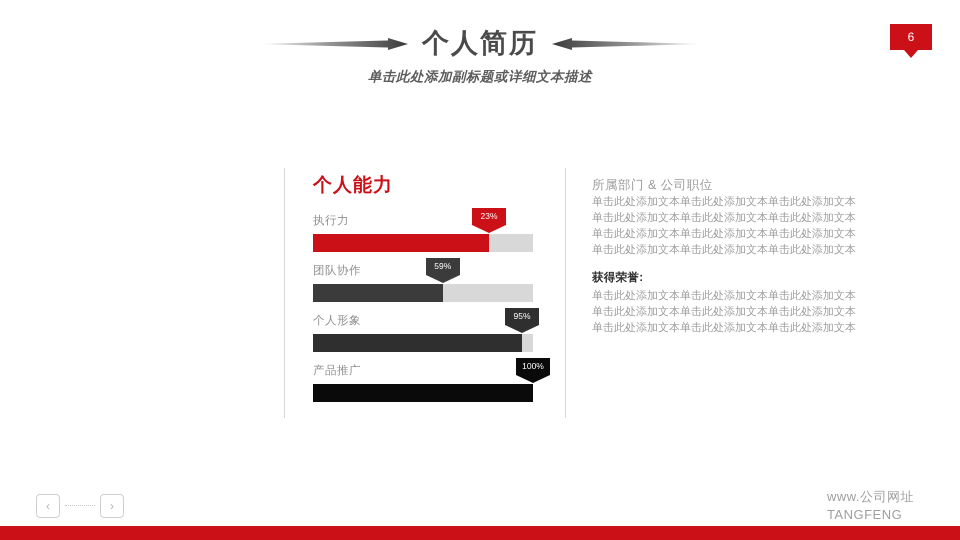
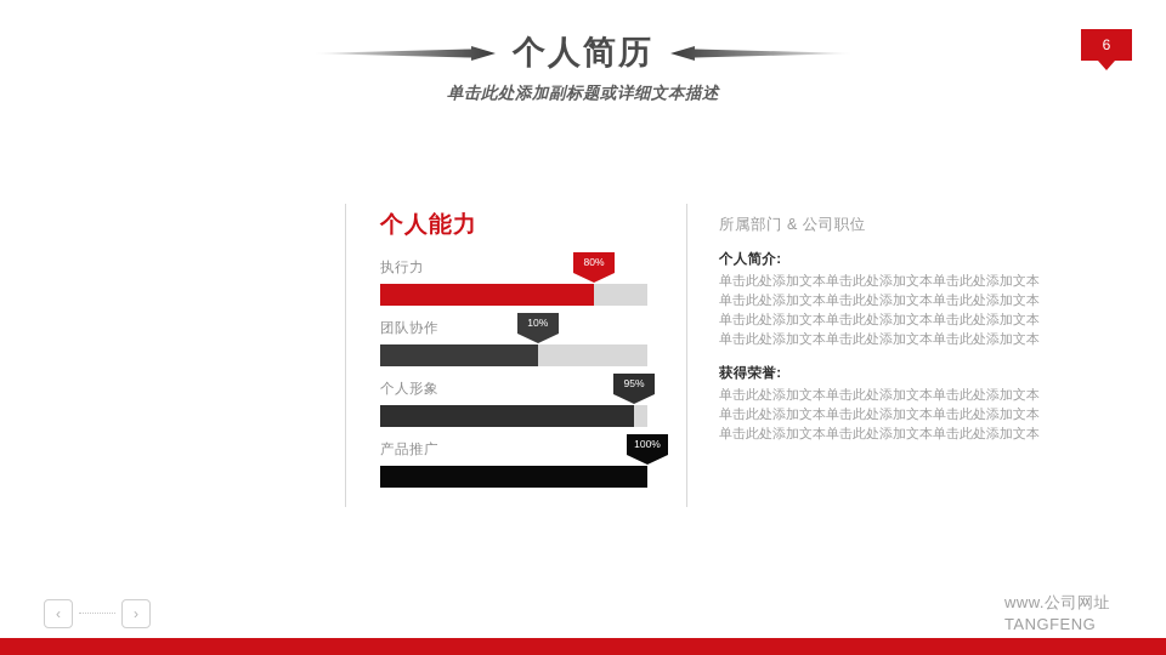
  6
  个人简历
  单击此处添加副标题或详细文本描述
  个人能力
  执行力
- 23%
+ 80%
  团队协作
- 59%
+ 10%
  个人形象
  95%
  产品推广
  100%
  所属部门 & 公司职位
+ 个人简介:
  单击此处添加文本单击此处添加文本单击此处添加文本
  单击此处添加文本单击此处添加文本单击此处添加文本
  单击此处添加文本单击此处添加文本单击此处添加文本
  单击此处添加文本单击此处添加文本单击此处添加文本
  获得荣誉:
  单击此处添加文本单击此处添加文本单击此处添加文本
  单击此处添加文本单击此处添加文本单击此处添加文本
  单击此处添加文本单击此处添加文本单击此处添加文本
  ‹
  ›
  www.公司网址
  TANGFENG
